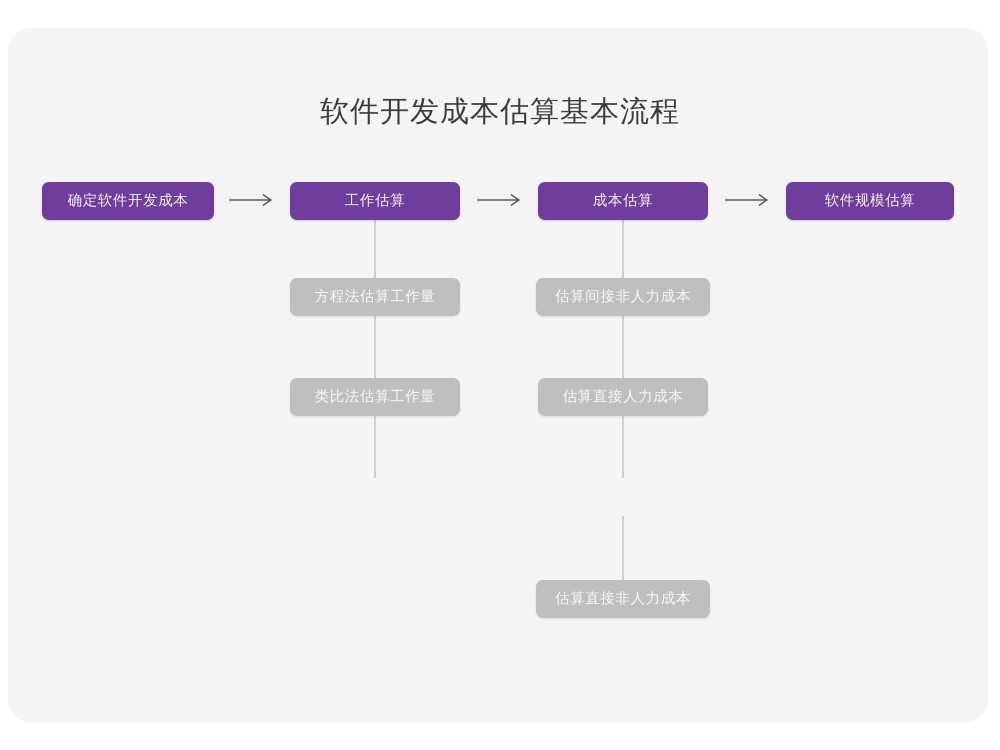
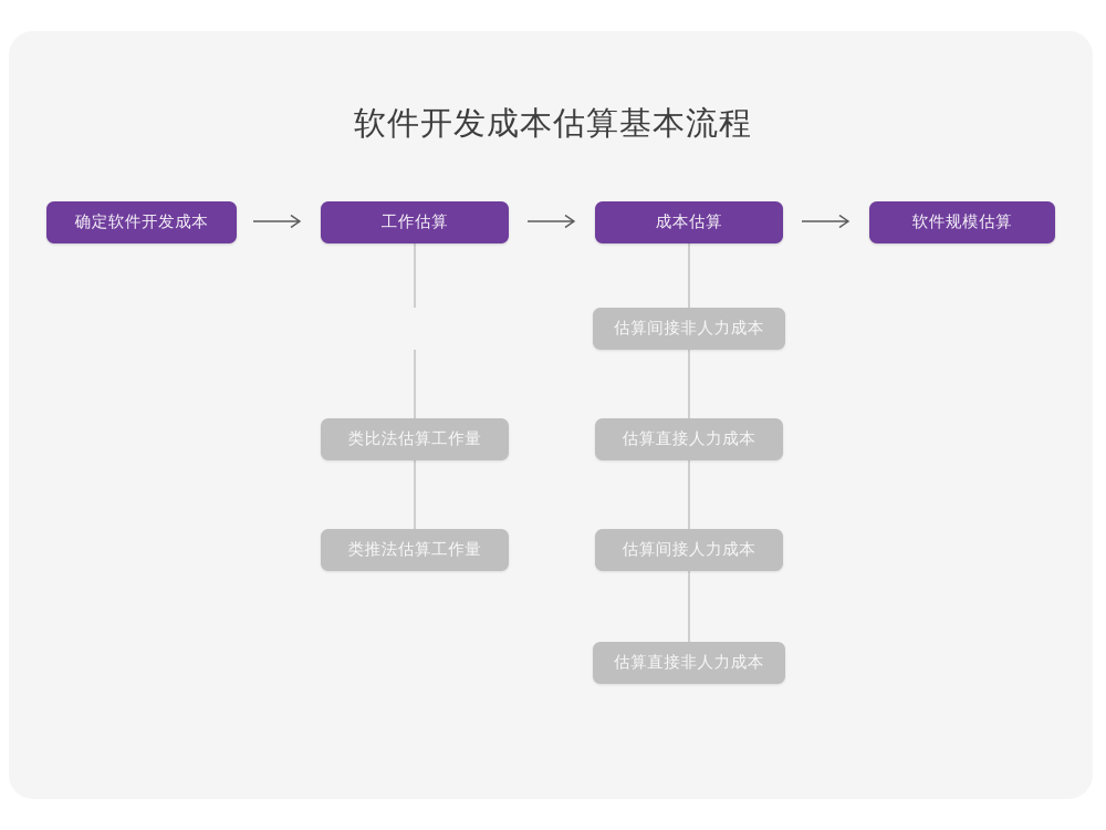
  软件开发成本估算基本流程
  确定软件开发成本
  工作估算
  成本估算
  软件规模估算
- 方程法估算工作量
  类比法估算工作量
+ 类推法估算工作量
  估算间接非人力成本
  估算直接人力成本
+ 估算间接人力成本
  估算直接非人力成本
